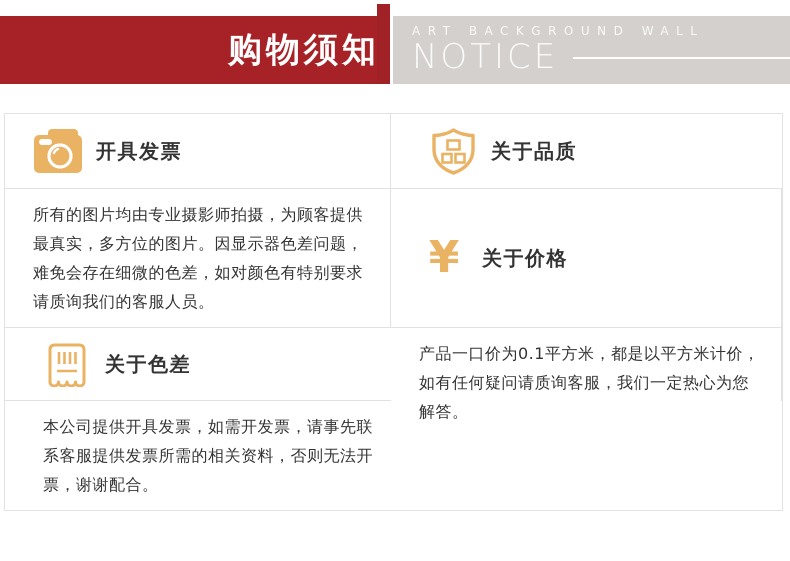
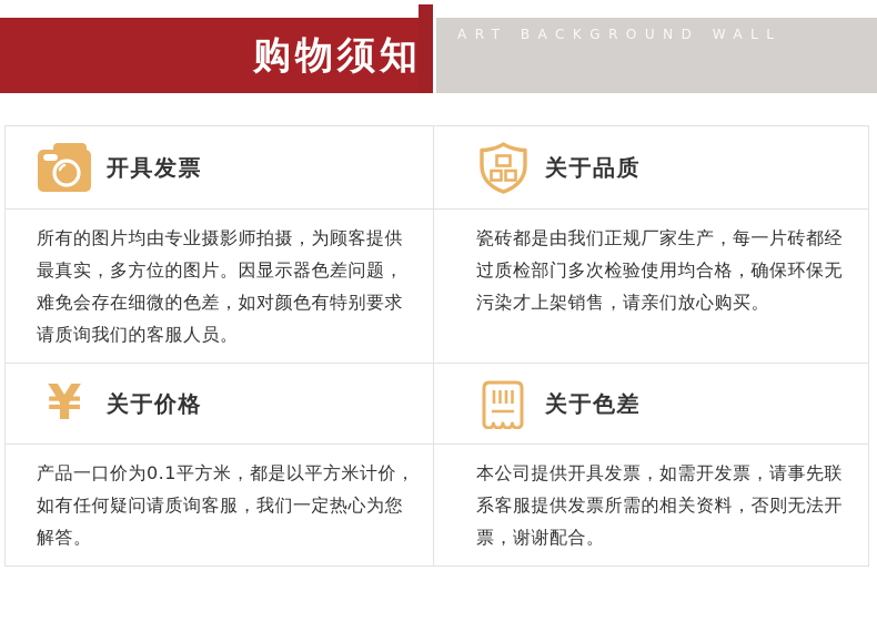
  购物须知
  ART BACKGROUND WALL
- NOTICE
  开具发票
  关于品质
  所有的图片均由专业摄影师拍摄，为顾客提供
  最真实，多方位的图片。因显示器色差问题，
  难免会存在细微的色差，如对颜色有特别要求
  请质询我们的客服人员。
+ 瓷砖都是由我们正规厂家生产，每一片砖都经
+ 过质检部门多次检验使用均合格，确保环保无
+ 污染才上架销售，请亲们放心购买。
  ¥
  关于价格
  关于色差
  产品一口价为0.1平方米，都是以平方米计价，
  如有任何疑问请质询客服，我们一定热心为您
  解答。
  本公司提供开具发票，如需开发票，请事先联
  系客服提供发票所需的相关资料，否则无法开
  票，谢谢配合。
